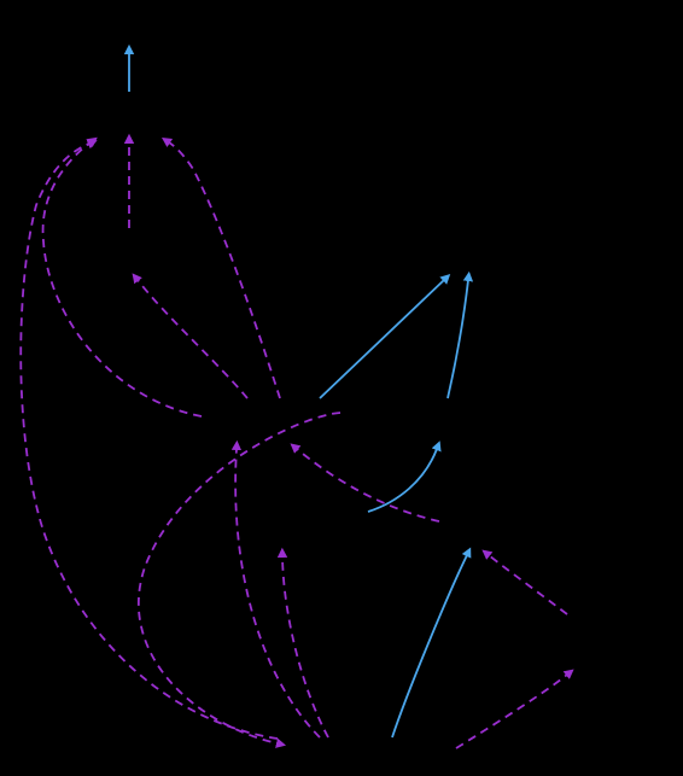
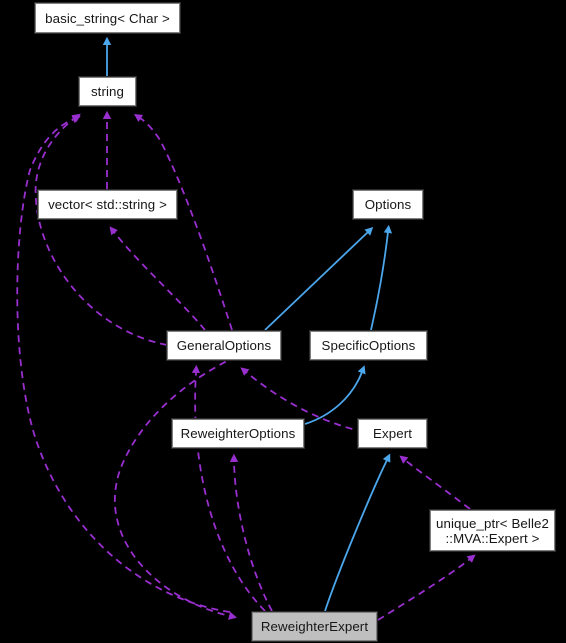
+ basic_string< Char >
+ string
+ vector< std::string >
+ Options
+ GeneralOptions
+ SpecificOptions
+ ReweighterOptions
+ Expert
+ unique_ptr< Belle2
+ ::MVA::Expert >
+ ReweighterExpert
